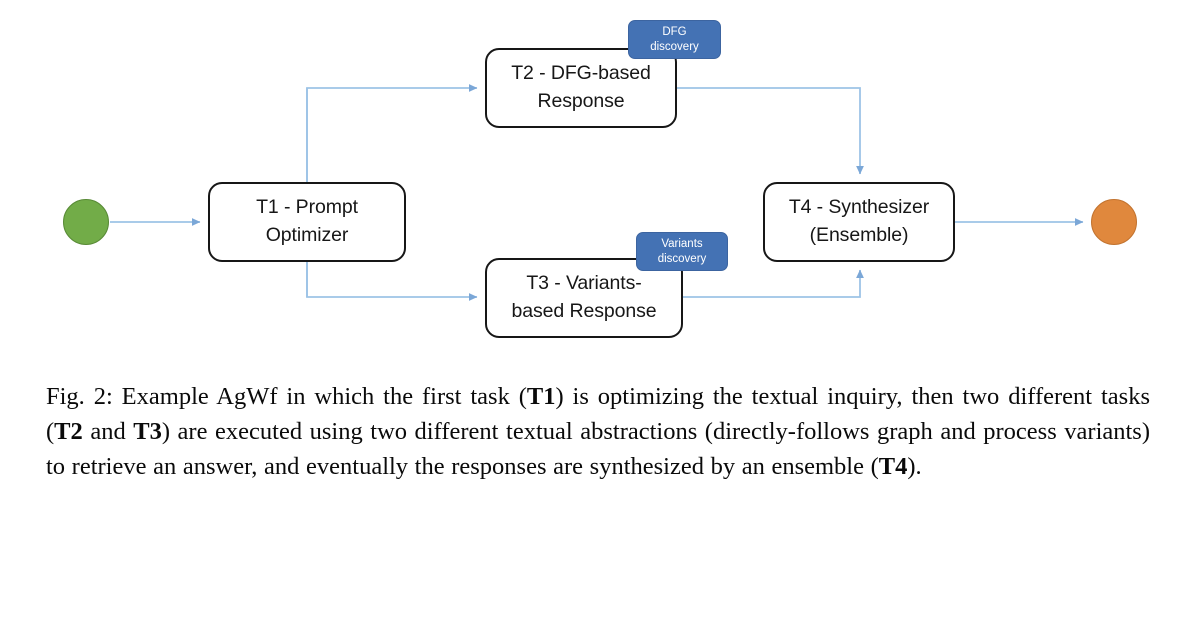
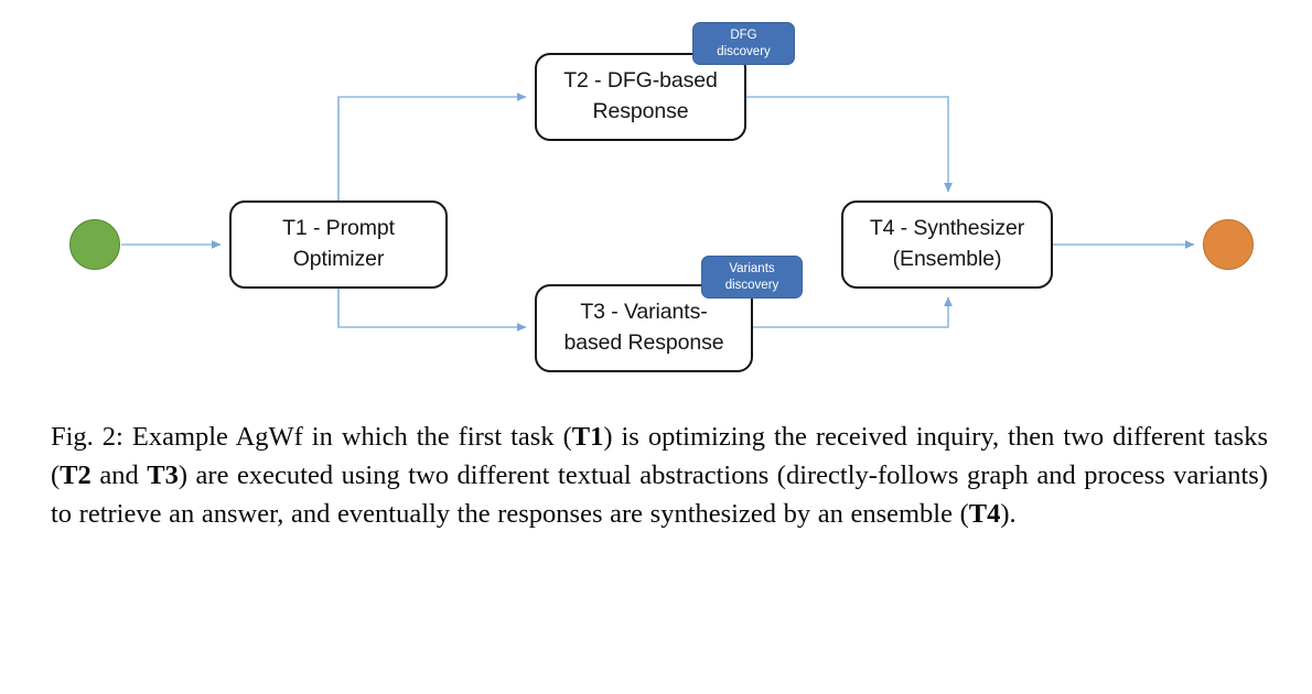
  T1 - Prompt
  Optimizer
  T2 - DFG-based
  Response
  T3 - Variants-
  based Response
  T4 - Synthesizer
  (Ensemble)
  DFG
  discovery
  Variants
  discovery
- Fig. 2: Example AgWf in which the first task (T1) is optimizing the textual inquiry, then two different tasks (T2 and T3) are executed using two different textual abstractions (directly-follows graph and process variants) to retrieve an answer, and eventually the responses are synthesized by an ensemble (T4).
+ Fig. 2: Example AgWf in which the first task (T1) is optimizing the received inquiry, then two different tasks (T2 and T3) are executed using two different textual abstractions (directly-follows graph and process variants) to retrieve an answer, and eventually the responses are synthesized by an ensemble (T4).
